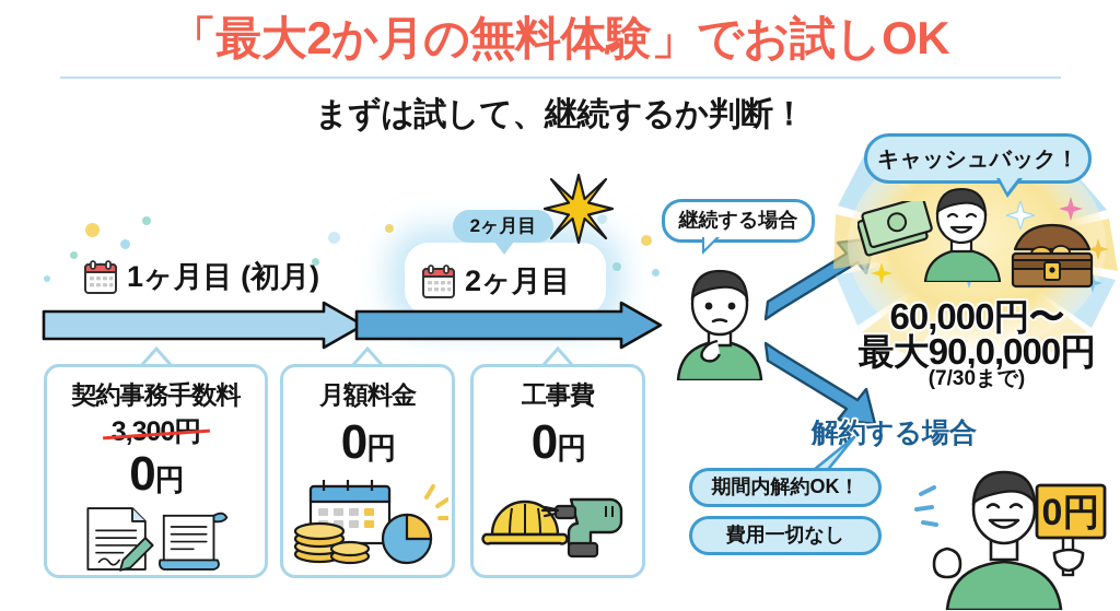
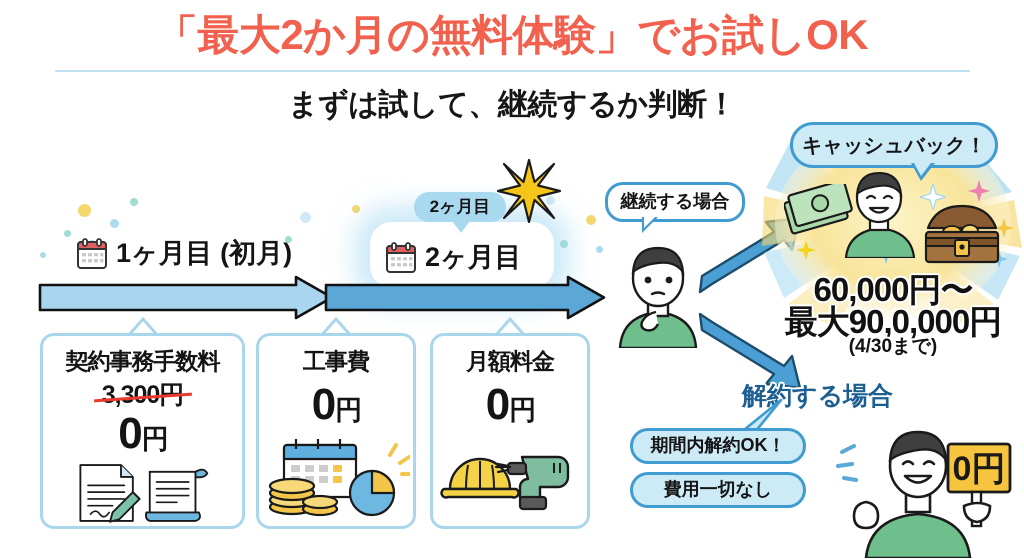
  「最大2か月の無料体験」でお試しOK
  まずは試して、継続するか判断！
  1ヶ月目 (初月)
  2ヶ月目
  2ヶ月目
  契約事務手数料
  3,300円
  0
  円
- 月額料金
+ 工事費
  0
  円
- 工事費
+ 月額料金
  0
  円
  継続する場合
  キャッシュバック！
  60,000円〜
  最大90,0,000円
- (7/30まで)
+ (4/30まで)
  解約する場合
  期間内解約OK！
  費用一切なし
  0円
